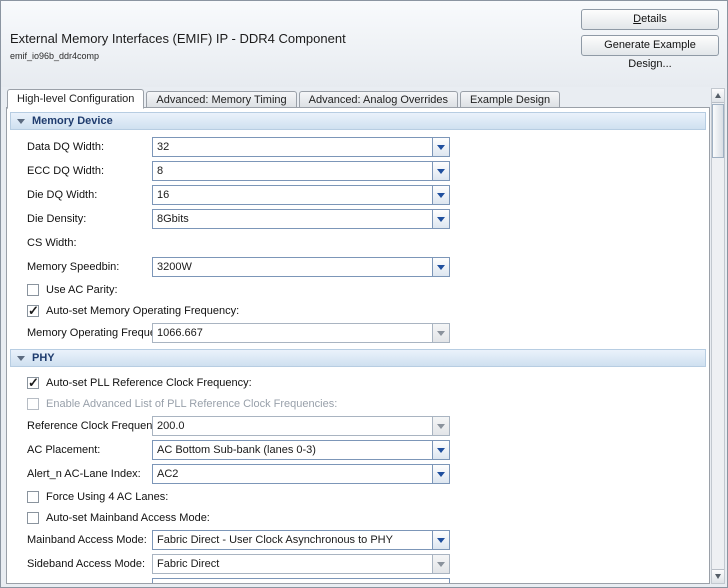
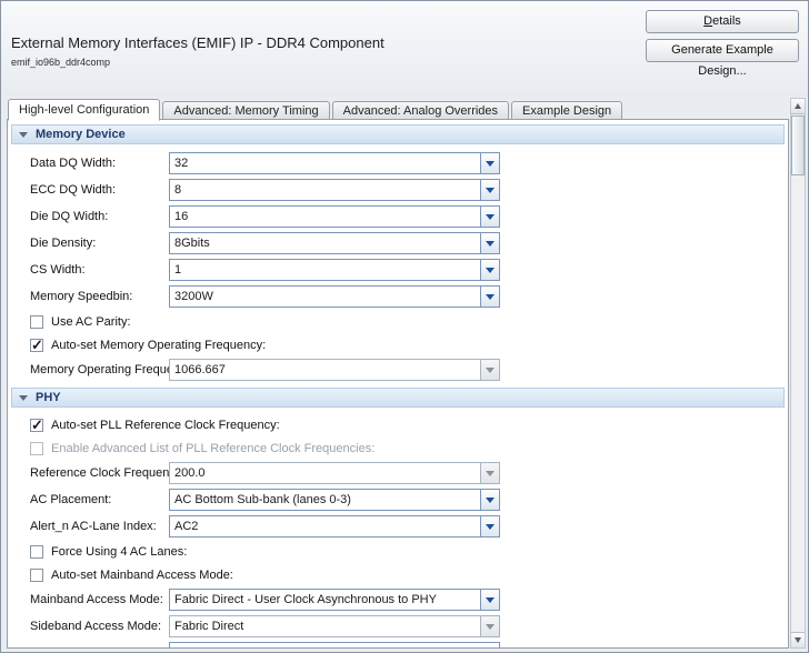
  External Memory Interfaces (EMIF) IP - DDR4 Component
  emif_io96b_ddr4comp
  Details
  Generate Example Design...
  High-level Configuration
  Advanced: Memory Timing
  Advanced: Analog Overrides
  Example Design
  Memory Device
  Data DQ Width:
  32
  ECC DQ Width:
  8
  Die DQ Width:
  16
  Die Density:
  8Gbits
  CS Width:
+ 1
  Memory Speedbin:
  3200W
  Use AC Parity:
  Auto-set Memory Operating Frequency:
  Memory Operating Frequ
  1066.667
  PHY
  Auto-set PLL Reference Clock Frequency:
  Enable Advanced List of PLL Reference Clock Frequencies:
  Reference Clock Frequen
  200.0
  AC Placement:
  AC Bottom Sub-bank (lanes 0-3)
  Alert_n AC-Lane Index:
  AC2
  Force Using 4 AC Lanes:
  Auto-set Mainband Access Mode:
  Mainband Access Mode:
  Fabric Direct - User Clock Asynchronous to PHY
  Sideband Access Mode:
  Fabric Direct
